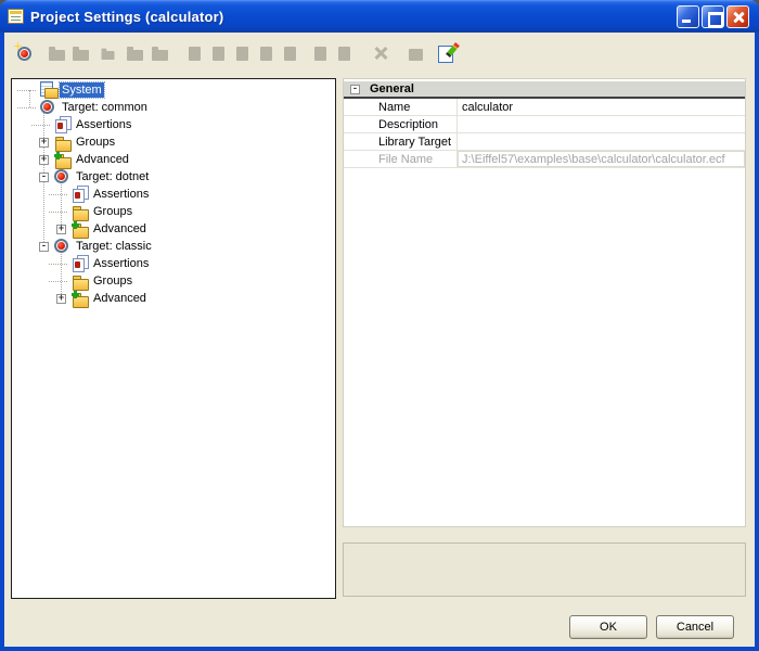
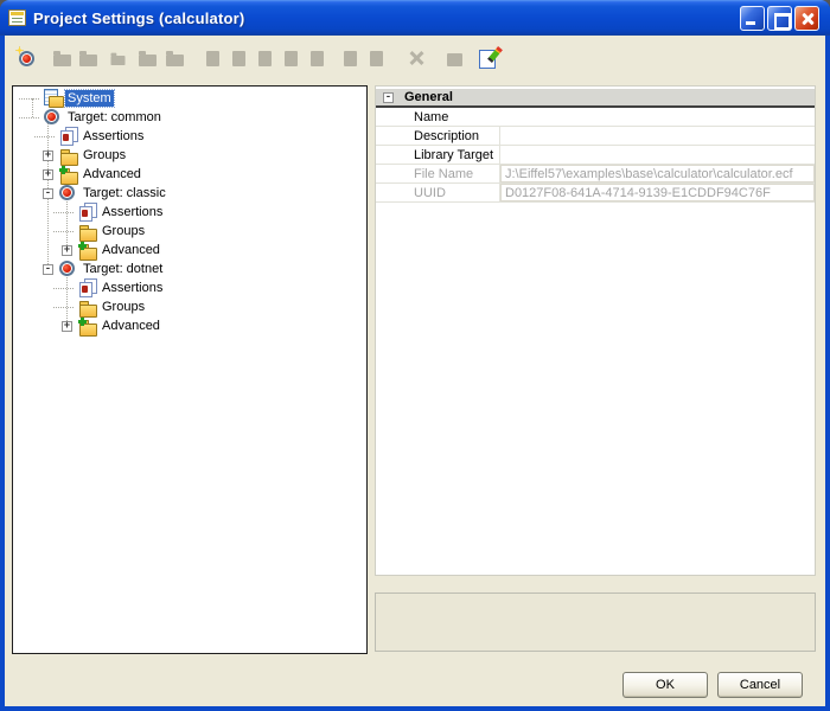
  Project Settings (calculator)
  System
  Target: common
  Assertions
  +
  Groups
  +
  Advanced
  -
- Target: dotnet
+ Target: classic
  Assertions
  Groups
  +
  Advanced
  -
- Target: classic
+ Target: dotnet
  Assertions
  Groups
  +
  Advanced
  -
  General
  Name
- calculator
  Description
  Library Target
  File Name
  J:\Eiffel57\examples\base\calculator\calculator.ecf
+ UUID
+ D0127F08-641A-4714-9139-E1CDDF94C76F
  OK
  Cancel
